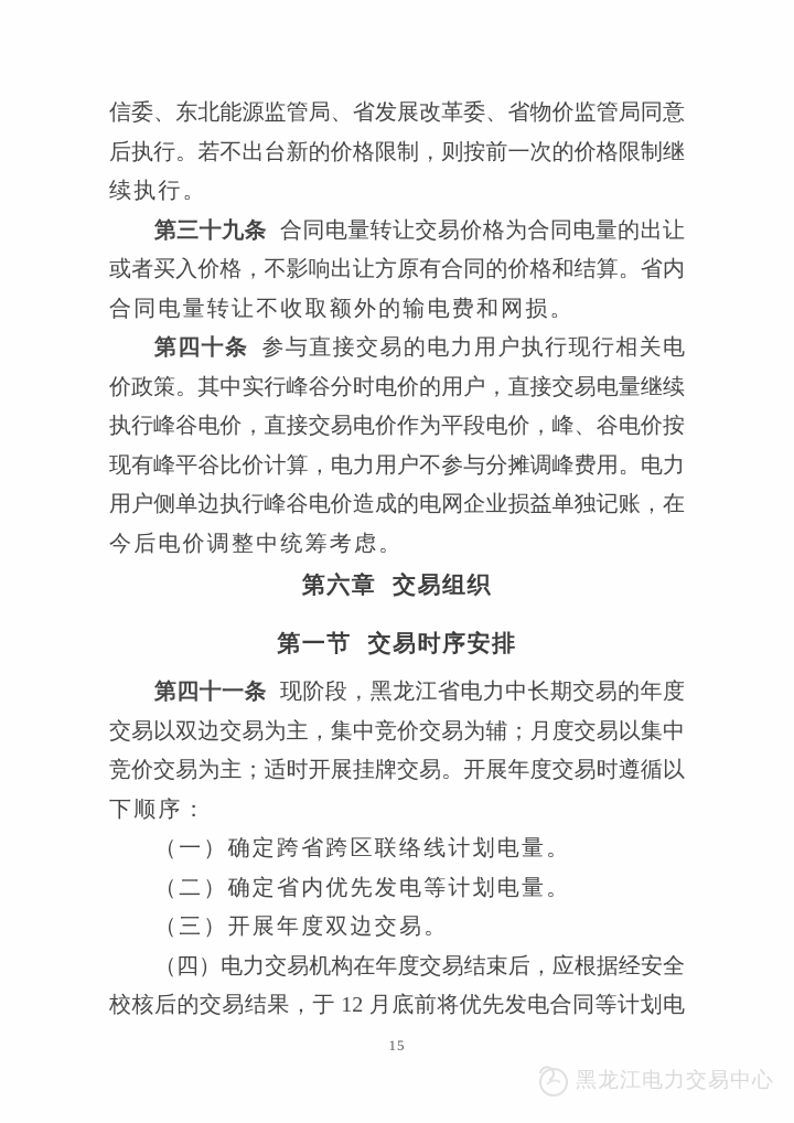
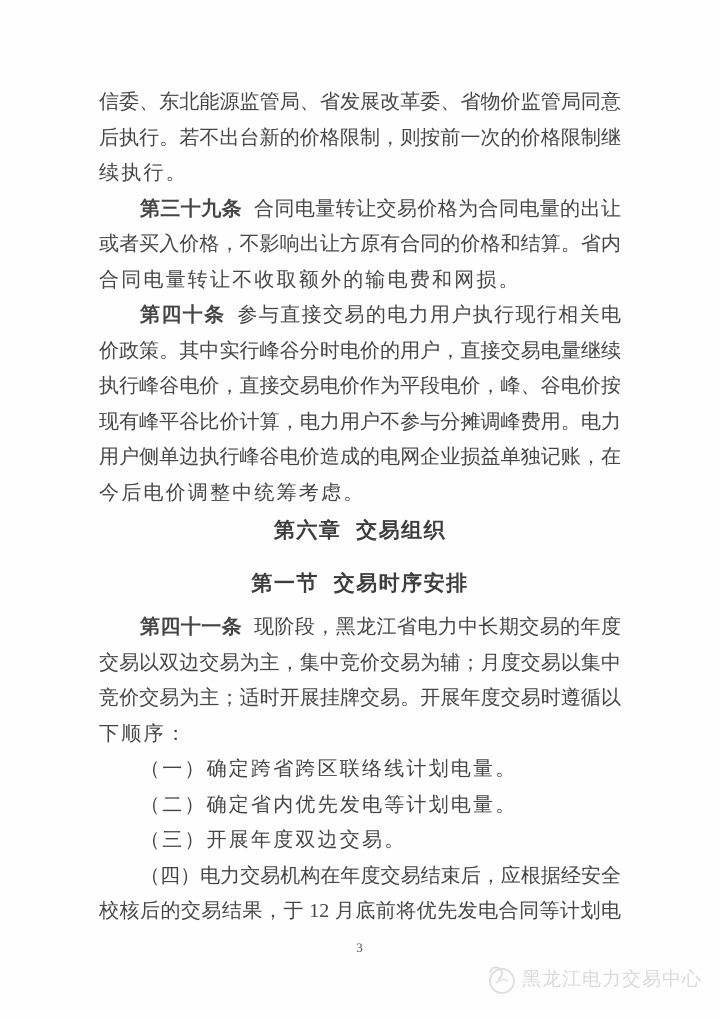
  信委、东北能源监管局、省发展改革委、省物价监管局同意
  后执行。若不出台新的价格限制，则按前一次的价格限制继
  续执行。
  第三十九条 合同电量转让交易价格为合同电量的出让
  或者买入价格，不影响出让方原有合同的价格和结算。省内
  合同电量转让不收取额外的输电费和网损。
  第四十条 参与直接交易的电力用户执行现行相关电
  价政策。其中实行峰谷分时电价的用户，直接交易电量继续
  执行峰谷电价，直接交易电价作为平段电价，峰、谷电价按
  现有峰平谷比价计算，电力用户不参与分摊调峰费用。电力
  用户侧单边执行峰谷电价造成的电网企业损益单独记账，在
  今后电价调整中统筹考虑。
  第六章 交易组织
  第一节 交易时序安排
  第四十一条 现阶段，黑龙江省电力中长期交易的年度
  交易以双边交易为主，集中竞价交易为辅；月度交易以集中
  竞价交易为主；适时开展挂牌交易。开展年度交易时遵循以
  下顺序：
  （一）确定跨省跨区联络线计划电量。
  （二）确定省内优先发电等计划电量。
  （三）开展年度双边交易。
  （四）电力交易机构在年度交易结束后，应根据经安全
  校核后的交易结果，于 12 月底前将优先发电合同等计划电
- 15
+ 3
  黑龙江电力交易中心
